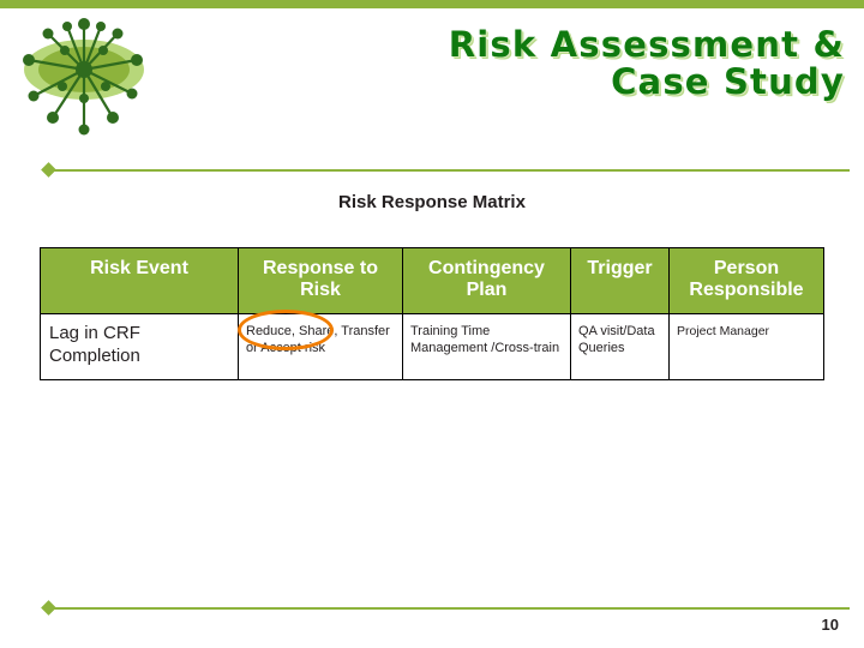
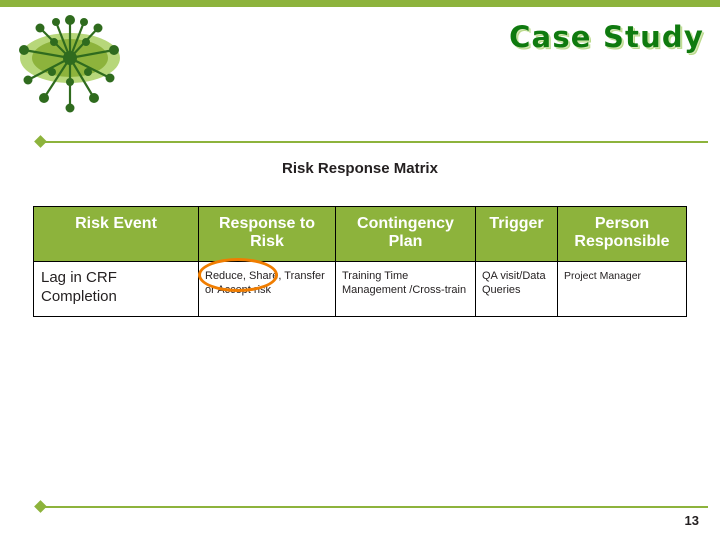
- Risk Assessment &
  Case Study
  Risk Response Matrix
  Risk Event	Response to Risk	Contingency Plan	Trigger	Person Responsible
  Lag in CRF Completion	Reduce, Share, Transfer or Accept risk	Training Time Management /Cross-train	QA visit/Data Queries	Project Manager
- 10
+ 13
